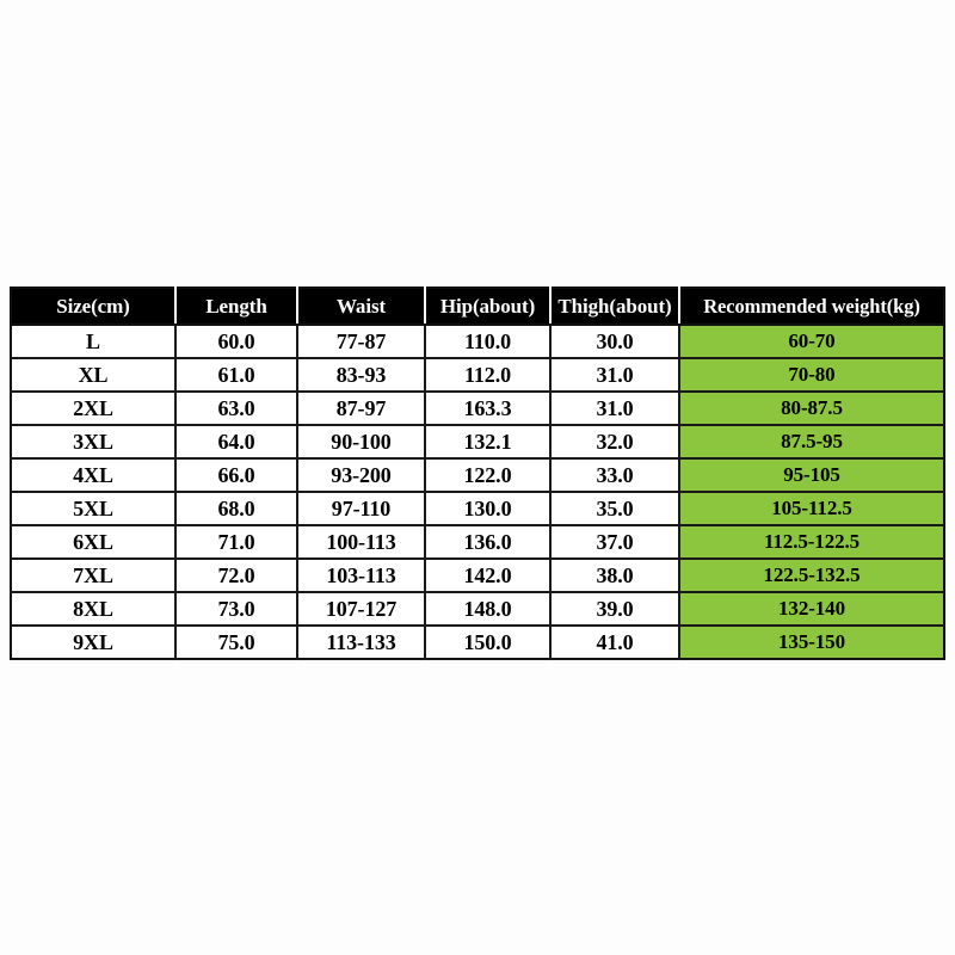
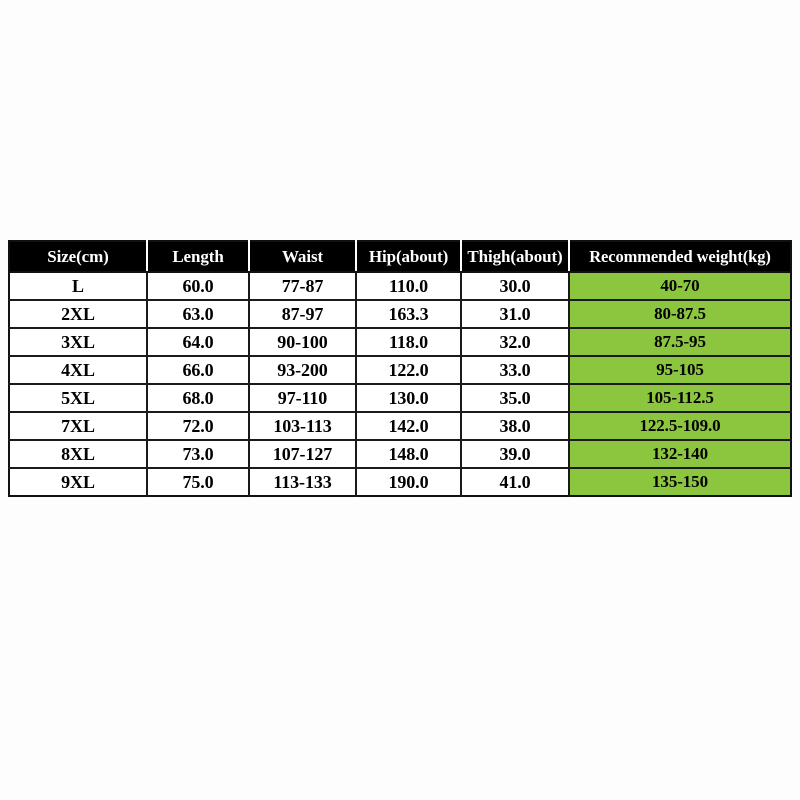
  Size(cm)	Length	Waist	Hip(about)	Thigh(about)	Recommended weight(kg)
- L	60.0	77-87	110.0	30.0	60-70
+ L	60.0	77-87	110.0	30.0	40-70
- XL	61.0	83-93	112.0	31.0	70-80
  2XL	63.0	87-97	163.3	31.0	80-87.5
- 3XL	64.0	90-100	132.1	32.0	87.5-95
+ 3XL	64.0	90-100	118.0	32.0	87.5-95
  4XL	66.0	93-200	122.0	33.0	95-105
  5XL	68.0	97-110	130.0	35.0	105-112.5
- 6XL	71.0	100-113	136.0	37.0	112.5-122.5
- 7XL	72.0	103-113	142.0	38.0	122.5-132.5
+ 7XL	72.0	103-113	142.0	38.0	122.5-109.0
  8XL	73.0	107-127	148.0	39.0	132-140
- 9XL	75.0	113-133	150.0	41.0	135-150
+ 9XL	75.0	113-133	190.0	41.0	135-150
